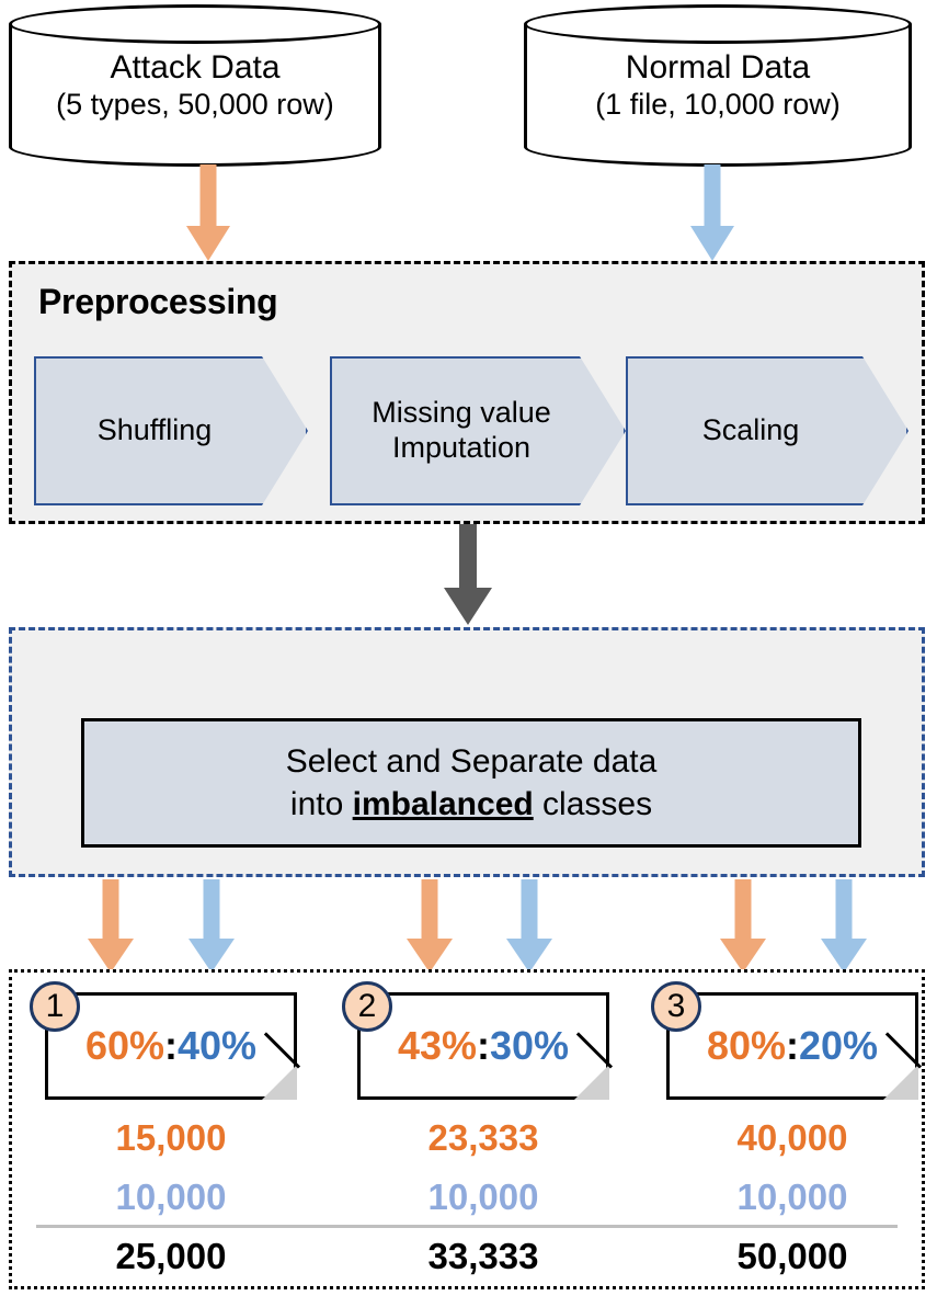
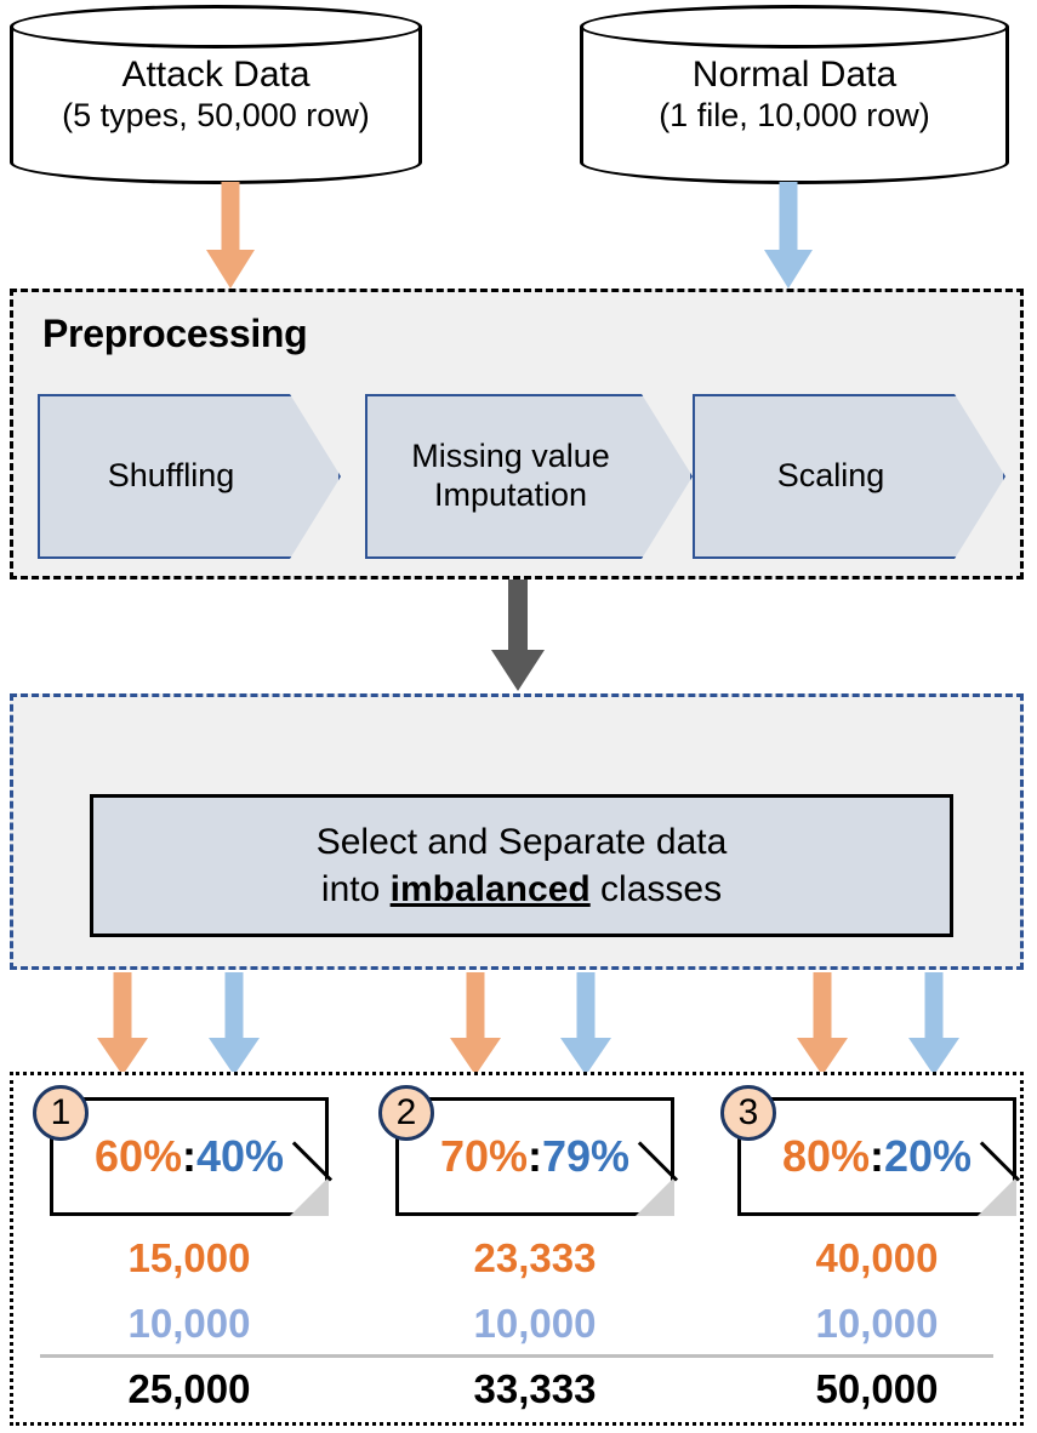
  Attack Data
  (5 types, 50,000 row)
  Normal Data
  (1 file, 10,000 row)
  Preprocessing
  Shuffling
  Missing value
  Imputation
  Scaling
  Select and Separate data
  into imbalanced classes
  60%
  :
  40%
  1
  15,000
  10,000
  25,000
- 43%
+ 70%
  :
- 30%
+ 79%
  2
  23,333
  10,000
  33,333
  80%
  :
  20%
  3
  40,000
  10,000
  50,000
